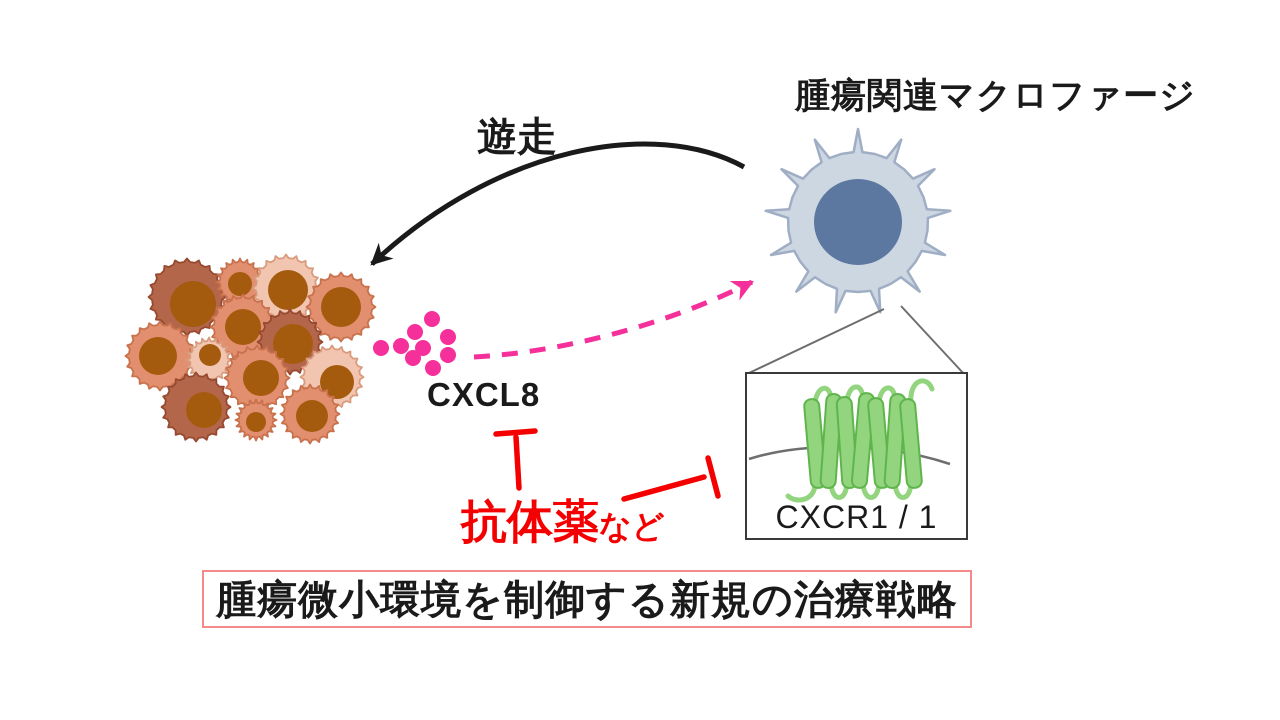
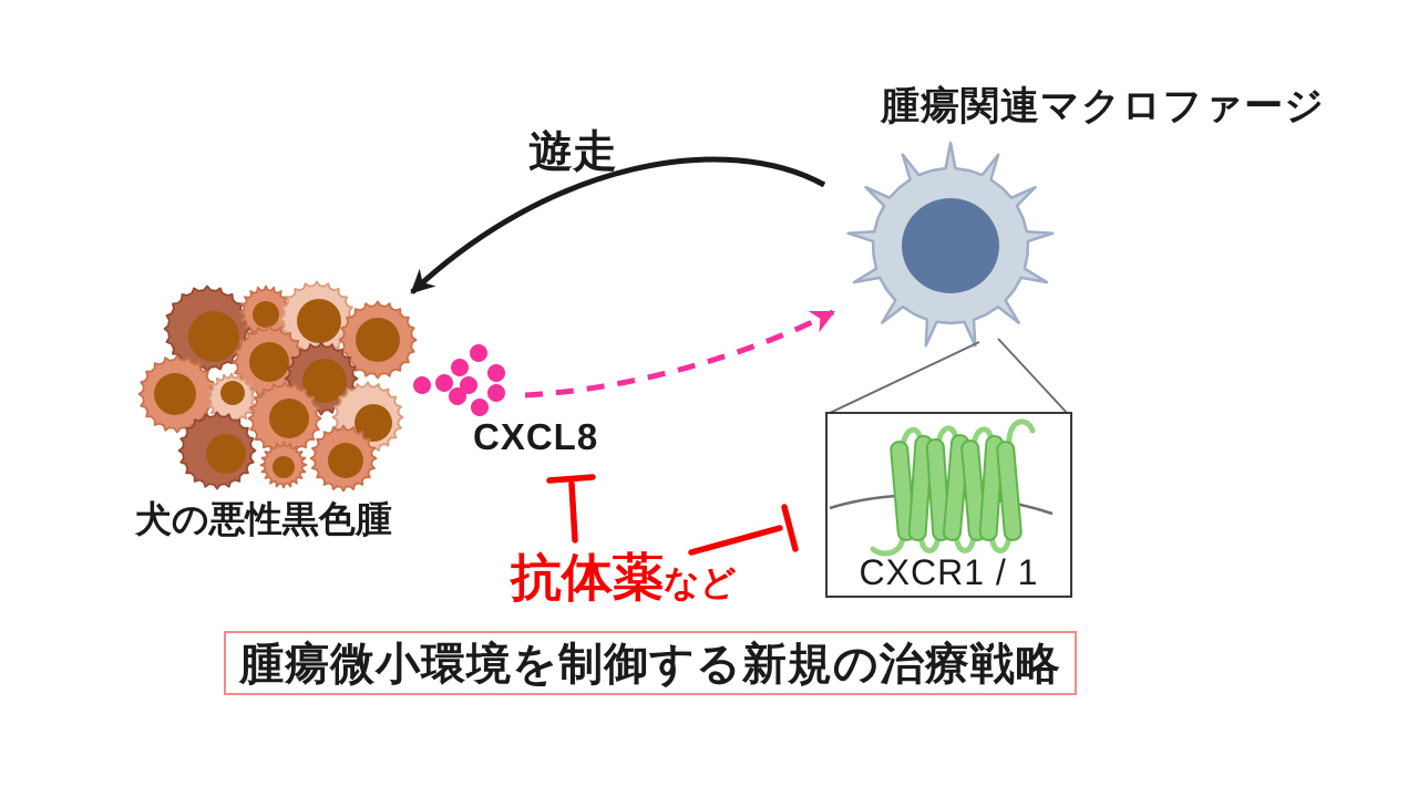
  腫瘍関連マクロファージ
  遊走
+ 犬の悪性黒色腫
  CXCL8
  抗体薬など
  CXCR1 / 1
  腫瘍微小環境を制御する新規の治療戦略
